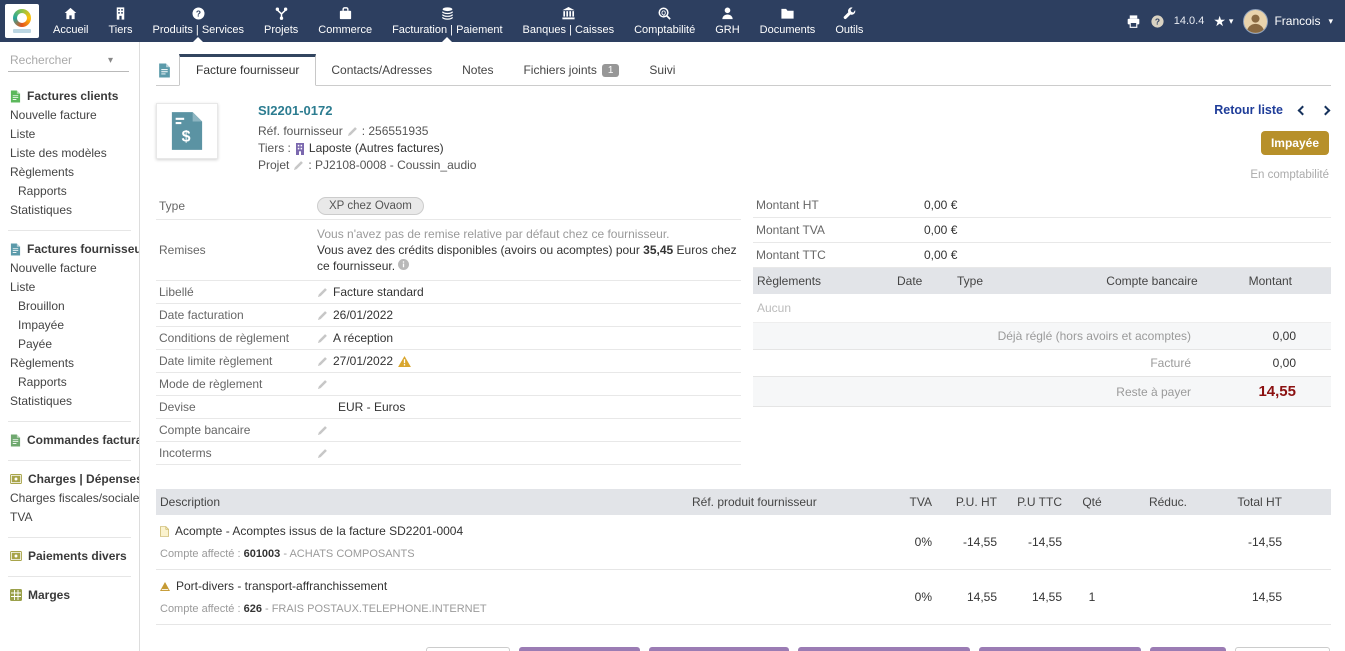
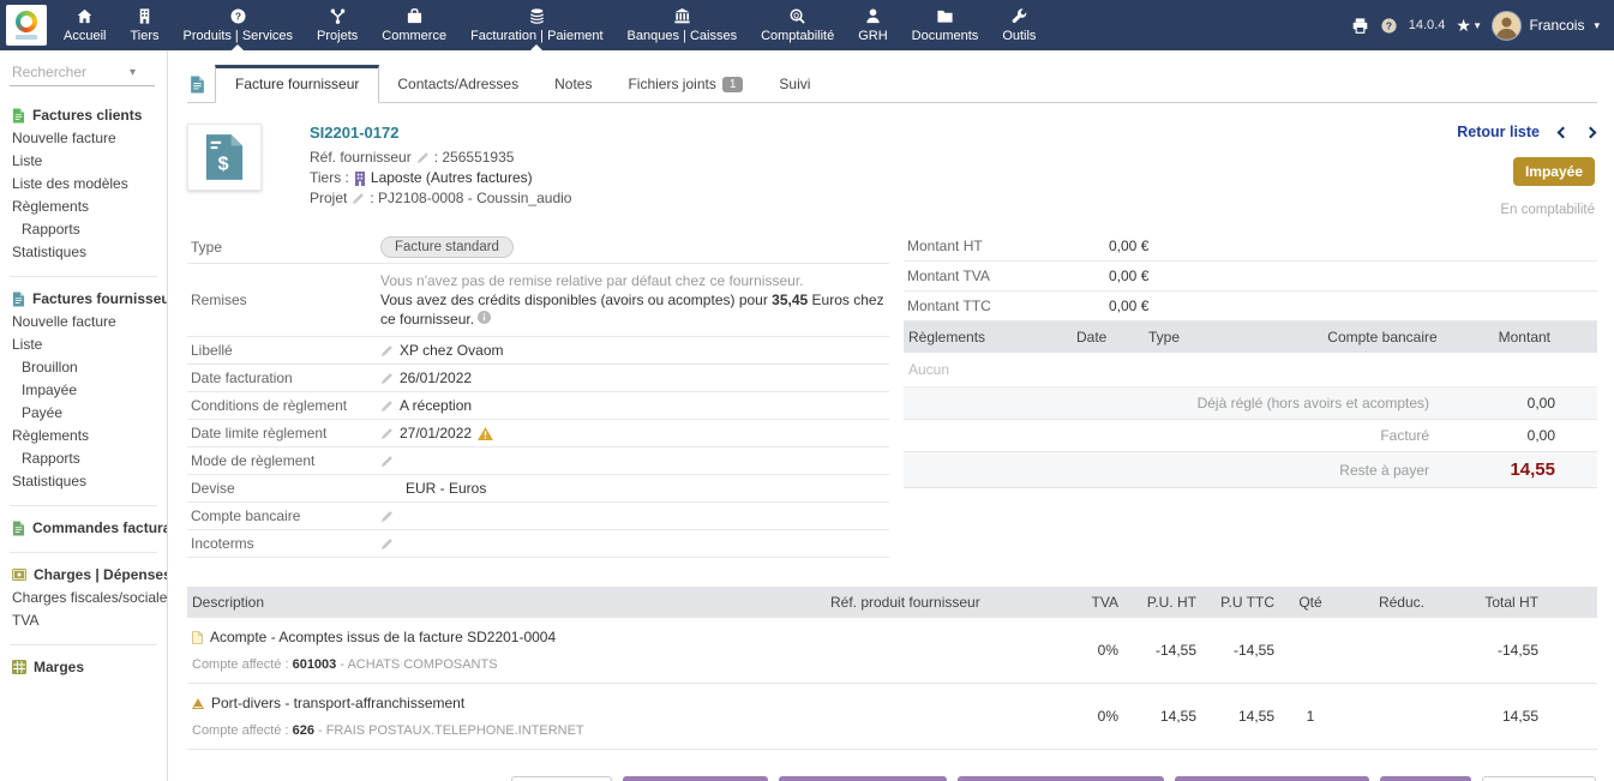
  Accueil
  Tiers
  ?
  Produits | Services
  Projets
  Commerce
  Facturation | Paiement
  Banques | Caisses
  Comptabilité
  GRH
  Documents
  Outils
  ?
  14.0.4
  ★ ▾
  Francois
  ▾
  Rechercher
  ▾
  Factures clients
  Nouvelle facture
  Liste
  Liste des modèles
  Règlements
  Rapports
  Statistiques
  Factures fournisseu
  Nouvelle facture
  Liste
  Brouillon
  Impayée
  Payée
  Règlements
  Rapports
  Statistiques
  Commandes factur
  Charges | Dépense
  Charges fiscales/sociale
  TVA
- Paiements divers
  Marges
  Facture fournisseur
  Contacts/Adresses
  Notes
  Fichiers joints
  1
  Suivi
  $
  SI2201-0172
  Réf. fournisseur
  : 256551935
  Tiers :
  Laposte (Autres factures)
  Projet
  : PJ2108-0008 - Coussin_audio
  Retour liste
  Impayée
  En comptabilité
  Type
- XP chez Ovaom
+ Facture standard
  Remises
  Vous n'avez pas de remise relative par défaut chez ce fournisseur.
  Vous avez des crédits disponibles (avoirs ou acomptes) pour 35,45 Euros chez ce fournisseur.
  Libellé
- Facture standard
+ XP chez Ovaom
  Date facturation
  26/01/2022
  Conditions de règlement
  A réception
  Date limite règlement
  27/01/2022
  Mode de règlement
  Devise
  EUR - Euros
  Compte bancaire
  Incoterms
  Montant HT
  0,00 €
  Montant TVA
  0,00 €
  Montant TTC
  0,00 €
  Règlements
  Date
  Type
  Compte bancaire
  Montant
  Aucun
  Déjà réglé (hors avoirs et acomptes)
  0,00
  Facturé
  0,00
  Reste à payer
  14,55
  Description
  Réf. produit fournisseur
  TVA
  P.U. HT
  P.U TTC
  Qté
  Réduc.
  Total HT
  Acompte - Acomptes issus de la facture SD2201-0004
  Compte affecté : 601003 - ACHATS COMPOSANTS
  0%
  -14,55
  -14,55
  -14,55
  Port-divers - transport-affranchissement
  Compte affecté : 626 - FRAIS POSTAUX.TELEPHONE.INTERNET
  0%
  14,55
  14,55
  1
  14,55
